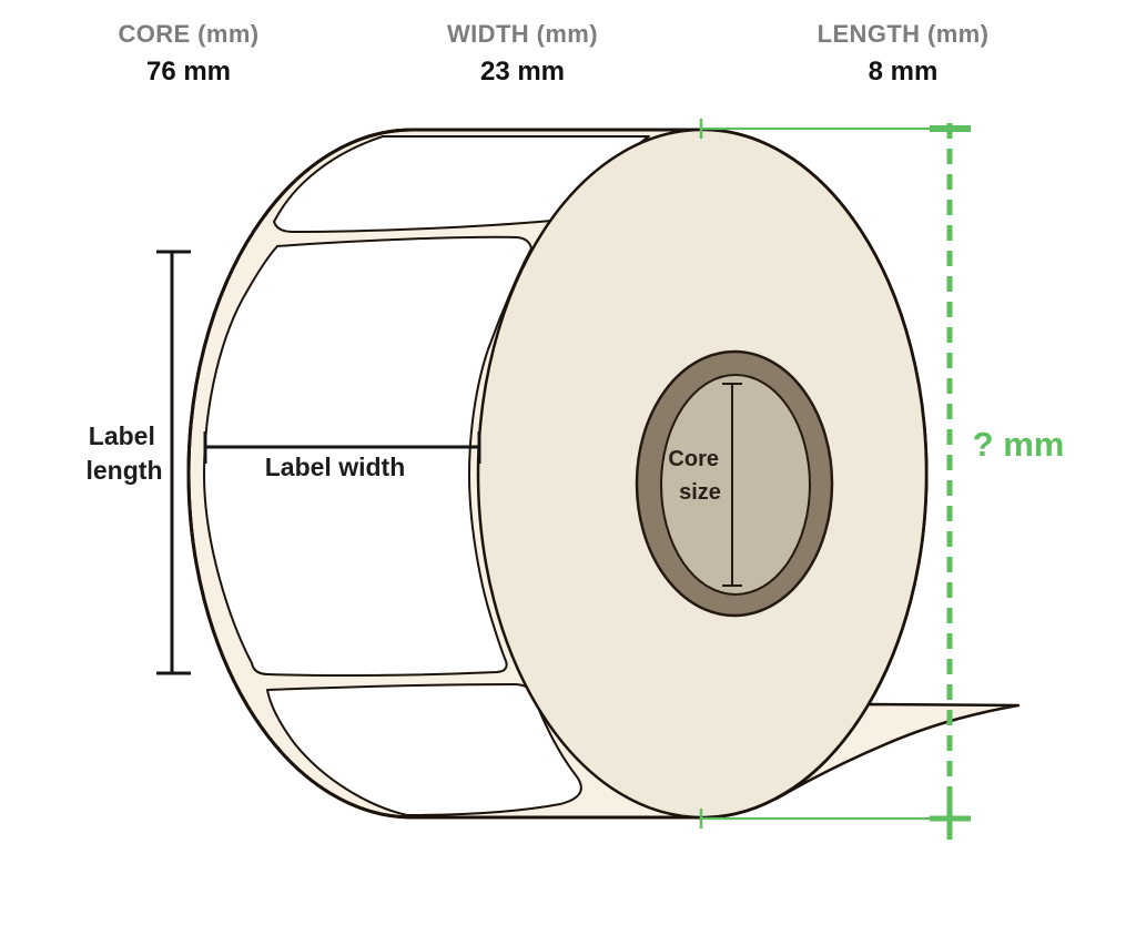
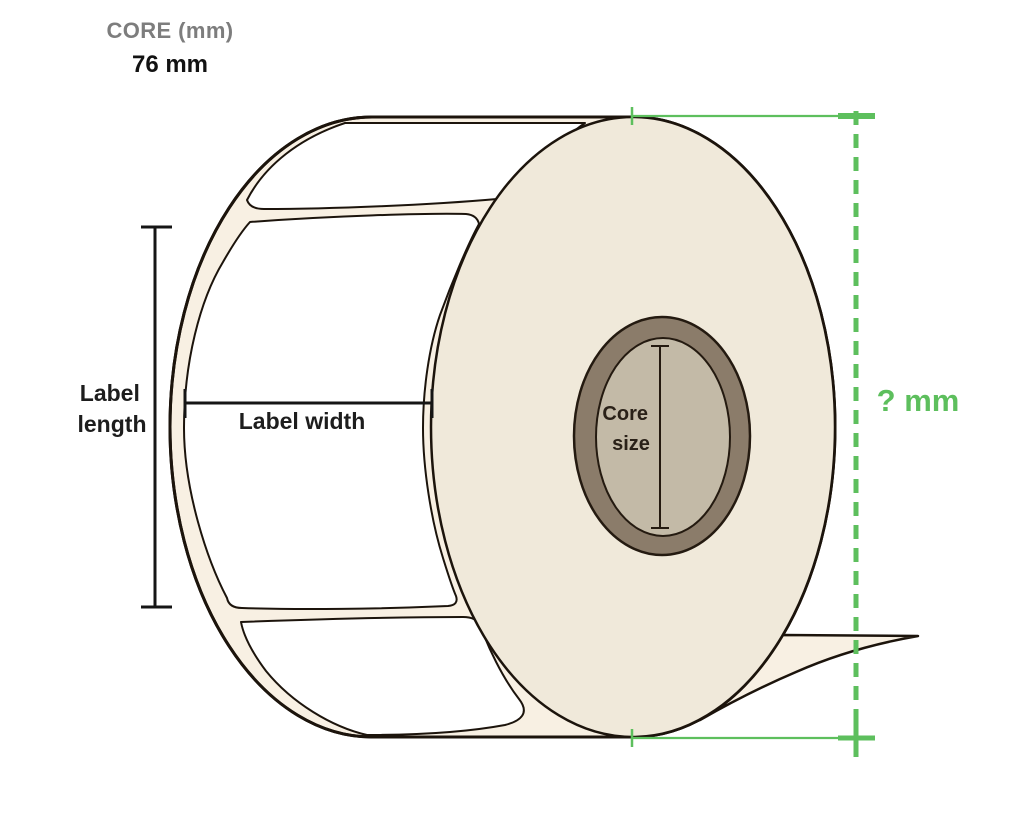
  CORE (mm)
  76 mm
- WIDTH (mm)
- 23 mm
- LENGTH (mm)
- 8 mm
  Core size
  Label length
  Label width
  ? mm
